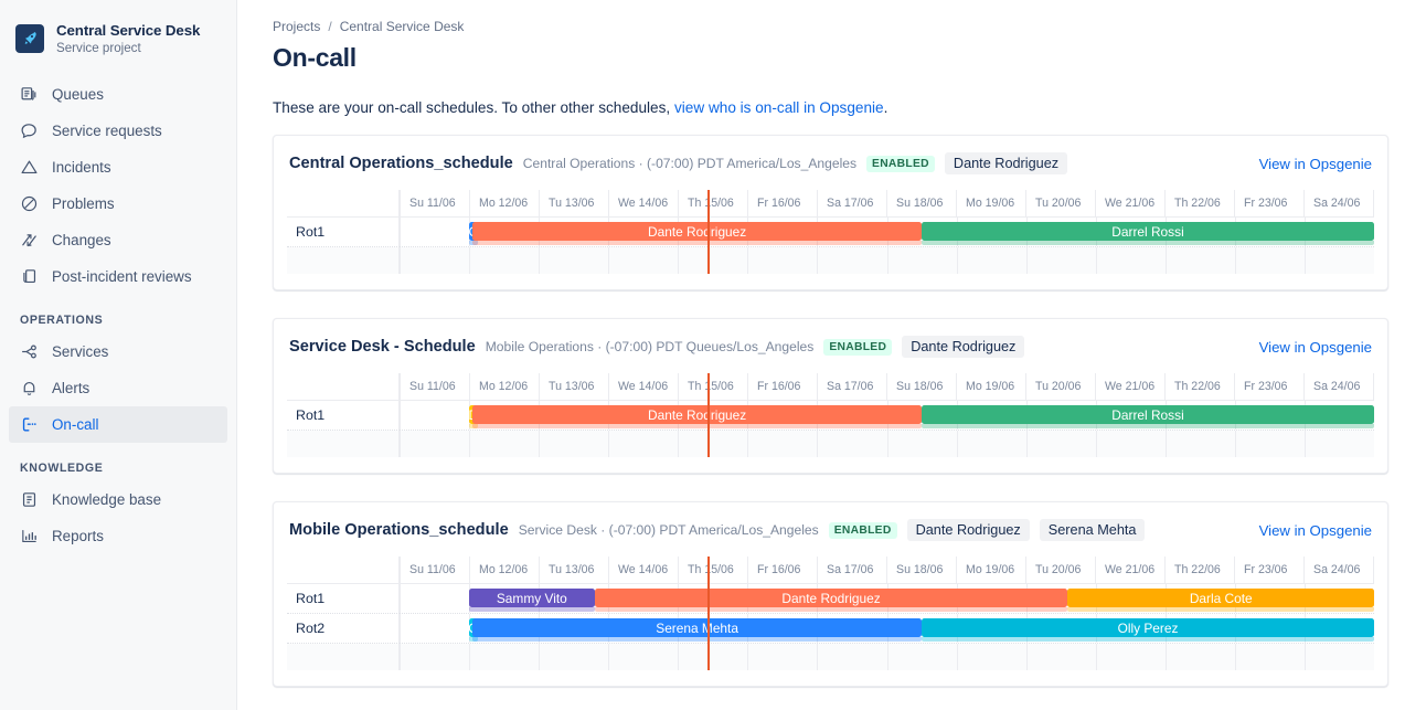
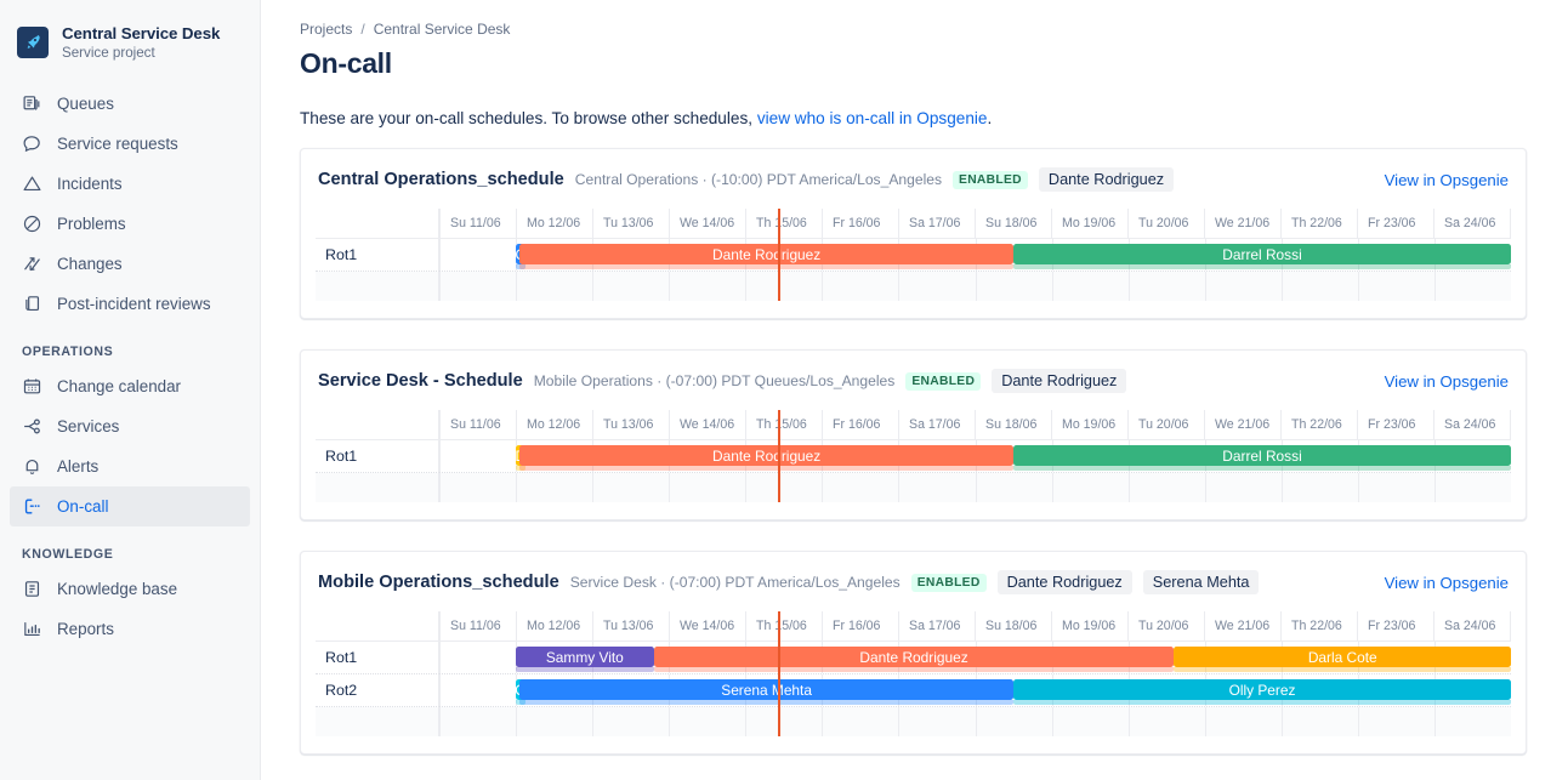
  Central Service Desk
  Service project
  Queues
  Service requests
  Incidents
  Problems
  Changes
  Post-incident reviews
  OPERATIONS
+ Change calendar
  Services
  Alerts
  On-call
  KNOWLEDGE
  Knowledge base
  Reports
  Projects
  /
  Central Service Desk
  On-call
- These are your on-call schedules. To other other schedules, view who is on-call in Opsgenie.
+ These are your on-call schedules. To browse other schedules, view who is on-call in Opsgenie.
  Central Operations_schedule
- Central Operations · (-07:00) PDT America/Los_Angeles
+ Central Operations · (-10:00) PDT America/Los_Angeles
  ENABLED
  Dante Rodriguez
  View in Opsgenie
  Su 11/06
  Mo 12/06
  Tu 13/06
  We 14/06
  Th5/06
  Fr 16/06
  Sa 17/06
  Su 18/06
  Mo 19/06
  Tu 20/06
  We 21/06
  Th 22/06
  Fr 23/06
  Sa 24/06
  Rot1
  Dante Roriguez
  Darrel Rossi
  Service Desk - Schedule
  Mobile Operations · (-07:00) PDT Queues/Los_Angeles
  ENABLED
  Dante Rodriguez
  View in Opsgenie
  Su 11/06
  Mo 12/06
  Tu 13/06
  We 14/06
  Th5/06
  Fr 16/06
  Sa 17/06
  Su 18/06
  Mo 19/06
  Tu 20/06
  We 21/06
  Th 22/06
  Fr 23/06
  Sa 24/06
  Rot1
  Dante Roriguez
  Darrel Rossi
  Mobile Operations_schedule
  Service Desk · (-07:00) PDT America/Los_Angeles
  ENABLED
  Dante Rodriguez
  Serena Mehta
  View in Opsgenie
  Su 11/06
  Mo 12/06
  Tu 13/06
  We 14/06
  Th5/06
  Fr 16/06
  Sa 17/06
  Su 18/06
  Mo 19/06
  Tu 20/06
  We 21/06
  Th 22/06
  Fr 23/06
  Sa 24/06
  Rot1
  Rot2
  Sammy Vito
  Dante Rodriguez
  Darla Cote
  Serenaehta
  Olly Perez
